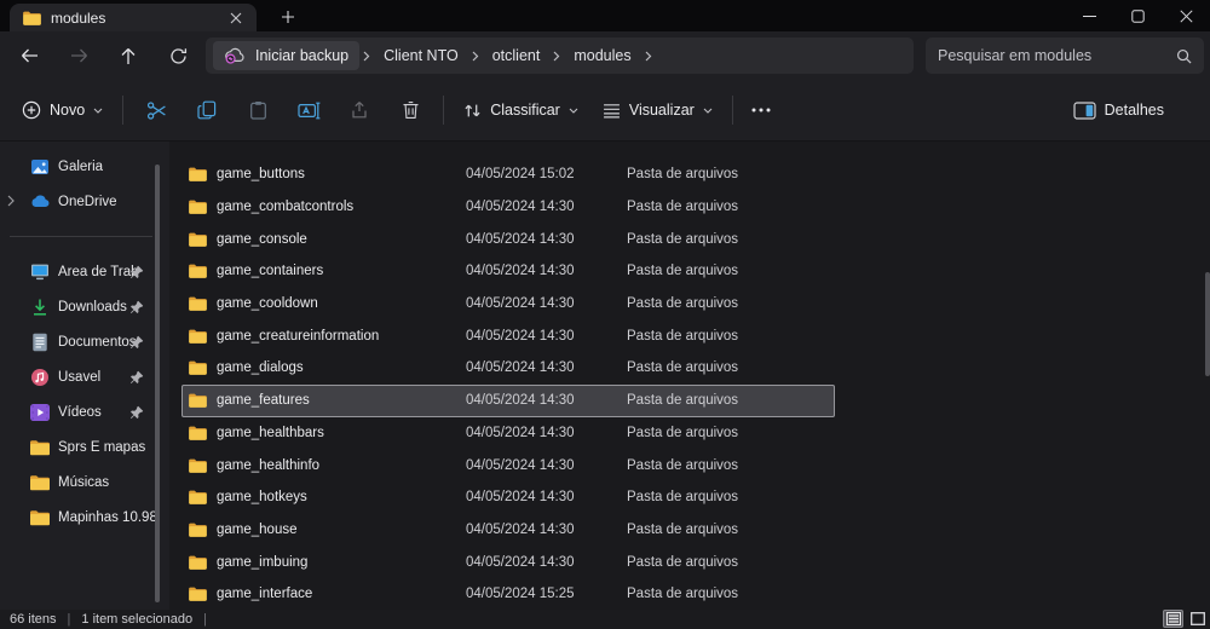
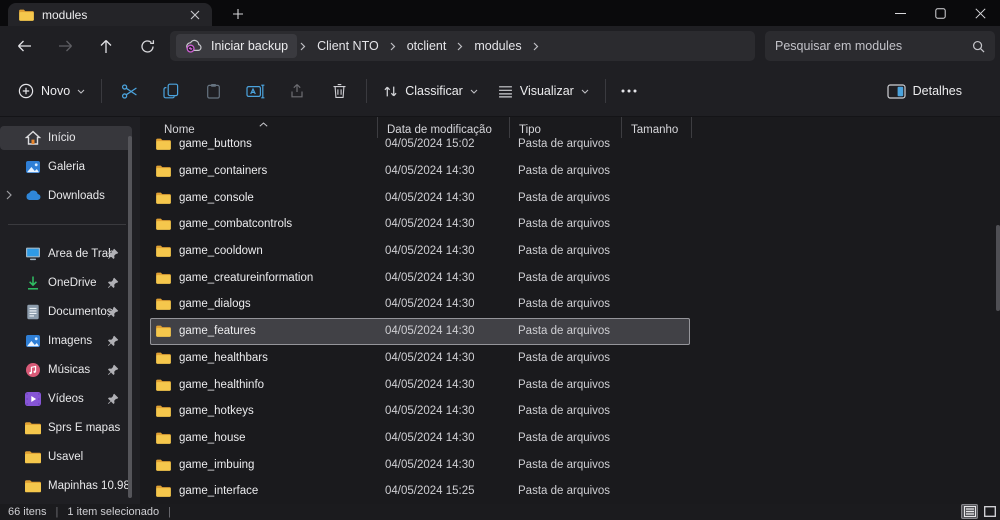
  modules
  Iniciar backup
  Client NTO
  otclient
  modules
  Pesquisar em modules
  Novo
  Classificar
  Visualizar
  Detalhes
+ Início
  Galeria
- OneDrive
+ Downloads
  Área de Tra
- Downloads
+ OneDrive
  Documento
+ Imagens
- Usavel
+ Músicas
  Vídeos
  Sprs E mapas
- Músicas
+ Usavel
  Mapinhas 10.98
+ Nome
+ Data de modificação
+ Tipo
+ Tamanho
  game_buttons
  04/05/2024 15:02
  Pasta de arquivos
- game_combatcontrols
+ game_containers
  04/05/2024 14:30
  Pasta de arquivos
  game_console
  04/05/2024 14:30
  Pasta de arquivos
- game_containers
+ game_combatcontrols
  04/05/2024 14:30
  Pasta de arquivos
  game_cooldown
  04/05/2024 14:30
  Pasta de arquivos
  game_creatureinformation
  04/05/2024 14:30
  Pasta de arquivos
  game_dialogs
  04/05/2024 14:30
  Pasta de arquivos
  game_features
  04/05/2024 14:30
  Pasta de arquivos
  game_healthbars
  04/05/2024 14:30
  Pasta de arquivos
  game_healthinfo
  04/05/2024 14:30
  Pasta de arquivos
  game_hotkeys
  04/05/2024 14:30
  Pasta de arquivos
  game_house
  04/05/2024 14:30
  Pasta de arquivos
  game_imbuing
  04/05/2024 14:30
  Pasta de arquivos
  game_interface
  04/05/2024 15:25
  Pasta de arquivos
  66 itens
  |
  1 item selecionado
  |
